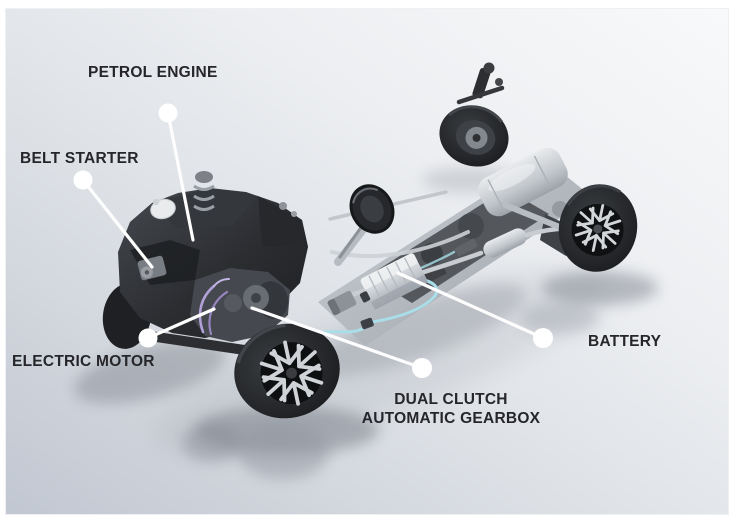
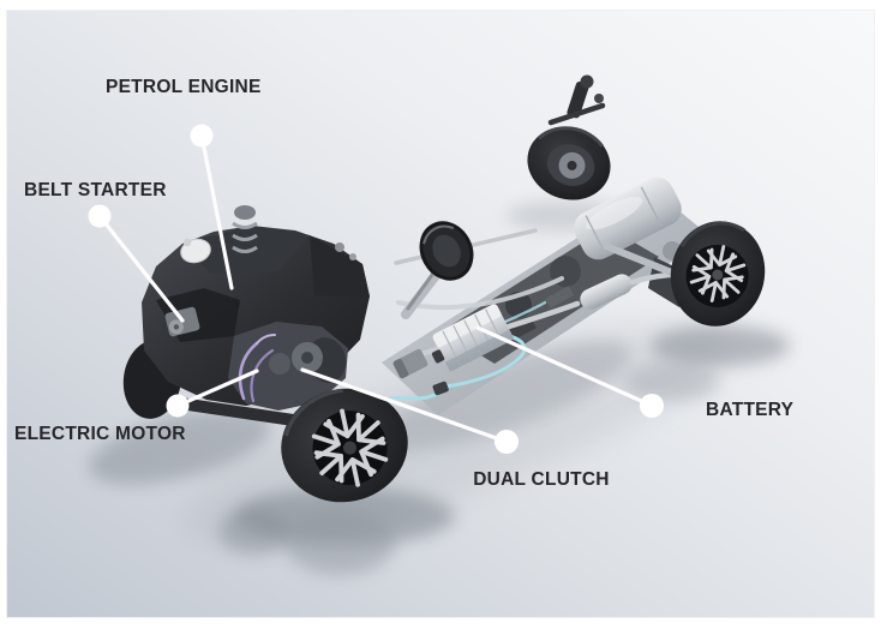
  PETROL ENGINE
  BELT STARTER
  ELECTRIC MOTOR
  BATTERY
  DUAL CLUTCH
- AUTOMATIC GEARBOX
